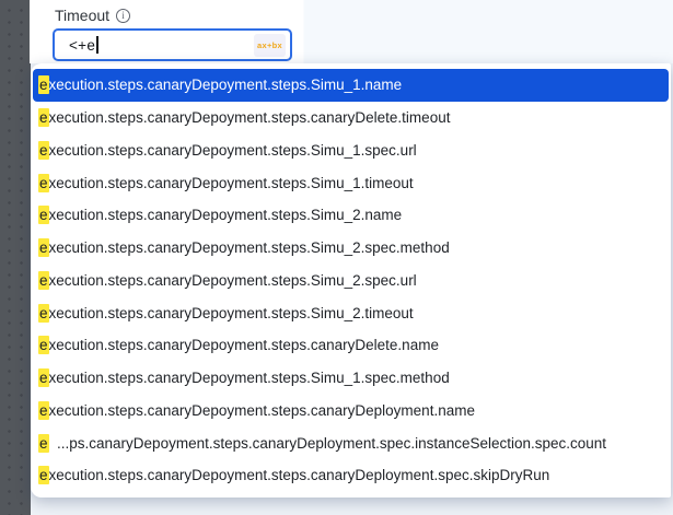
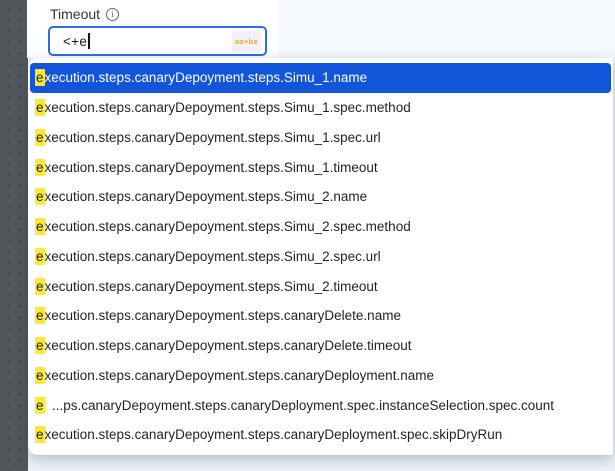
  Timeout
  i
  <+e
  ax+bx
  e
  xecution.steps.canaryDepoyment.steps.Simu_1.name
  e
- xecution.steps.canaryDepoyment.steps.canaryDelete.timeout
+ xecution.steps.canaryDepoyment.steps.Simu_1.spec.method
  e
  xecution.steps.canaryDepoyment.steps.Simu_1.spec.url
  e
  xecution.steps.canaryDepoyment.steps.Simu_1.timeout
  e
  xecution.steps.canaryDepoyment.steps.Simu_2.name
  e
  xecution.steps.canaryDepoyment.steps.Simu_2.spec.method
  e
  xecution.steps.canaryDepoyment.steps.Simu_2.spec.url
  e
  xecution.steps.canaryDepoyment.steps.Simu_2.timeout
  e
  xecution.steps.canaryDepoyment.steps.canaryDelete.name
  e
- xecution.steps.canaryDepoyment.steps.Simu_1.spec.method
+ xecution.steps.canaryDepoyment.steps.canaryDelete.timeout
  e
  xecution.steps.canaryDepoyment.steps.canaryDeployment.name
  e
  ...ps.canaryDepoyment.steps.canaryDeployment.spec.instanceSelection.spec.count
  e
  xecution.steps.canaryDepoyment.steps.canaryDeployment.spec.skipDryRun
